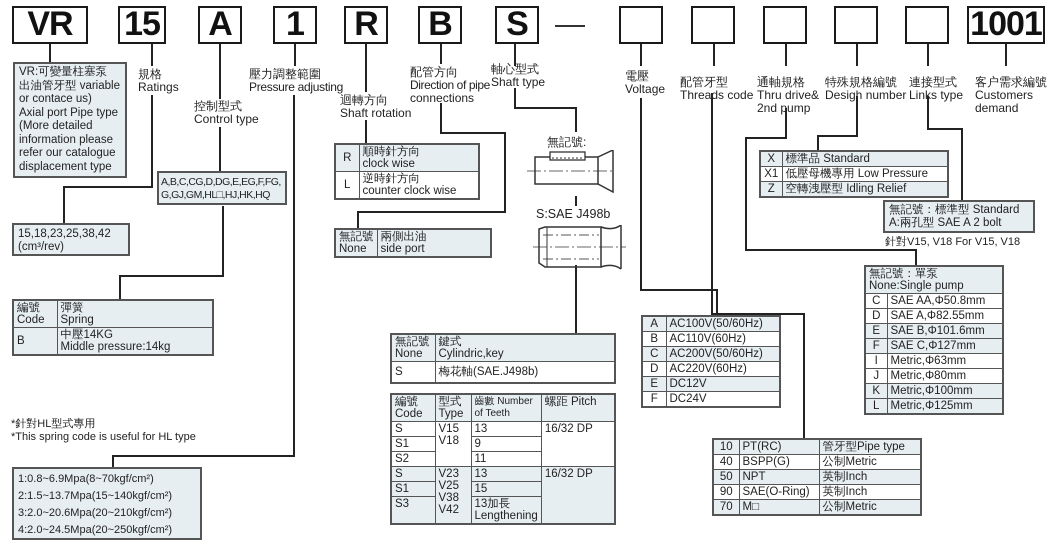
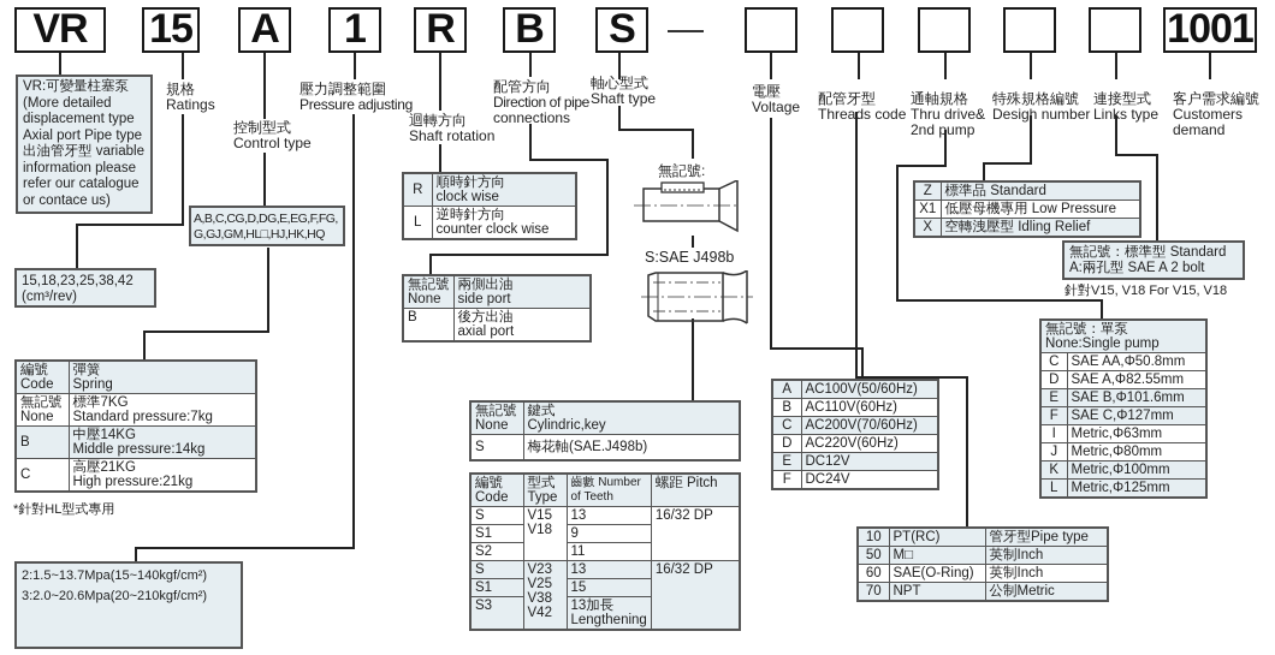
  VR
  15
  A
  1
  R
  B
  S
  1001
  規格
  Ratings
  控制型式
  Control type
  壓力調整範圍
  Pressure adjusting
  迴轉方向
  Shaft rotation
  配管方向
  Direction of pipe
  connections
  軸心型式
  Shaft type
  電壓
  Voltage
  配管牙型
  Threads code
  通軸規格
  Thru drive&
  2nd pump
  特殊規格編號
  Desigh number
  連接型式
  Links type
  客户需求編號
  Customers
  demand
  VR:可變量柱塞泵
- 出油管牙型 variable
+ (More detailed
- or contace us)
+ displacement type
  Axial port Pipe type
- (More detailed
+ 出油管牙型 variable
  information please
  refer our catalogue
- displacement type
+ or contace us)
  15,18,23,25,38,42
  (cm³/rev)
  A,B,C,CG,D,DG,E,EG,F,FG,
  G,GJ,GM,HL□,HJ,HK,HQ
  編號Code	彈簧Spring
+ 無記號None	標準7KGStandard pressure:7kg
  B	中壓14KGMiddle pressure:14kg
+ C	高壓21KGHigh pressure:21kg
  *針對HL型式專用
- *This spring code is useful for HL type
- 1:0.8~6.9Mpa(8~70kgf/cm²)
  2:1.5~13.7Mpa(15~140kgf/cm²)
  3:2.0~20.6Mpa(20~210kgf/cm²)
- 4:2.0~24.5Mpa(20~250kgf/cm²)
  R	順時針方向clock wise
  L	逆時針方向counter clock wise
  無記號None	兩側出油side port
+ B	後方出油axial port
  無記號:
  S:SAE J498b
  無記號None	鍵式Cylindric,key
  S	梅花軸(SAE.J498b)
  編號Code	型式Type	齒數 Numberof Teeth	螺距 Pitch
  S	V15V18	13	16/32 DP
  S1	9
  S2	11
  S	V23V25V38V42	13	16/32 DP
  S1	15
  S3	13加長 Lengthening
  A	AC100V(50/60Hz)
  B	AC110V(60Hz)
- C	AC200V(50/60Hz)
+ C	AC200V(70/60Hz)
  D	AC220V(60Hz)
  E	DC12V
  F	DC24V
- X	標準品 Standard
+ Z	標準品 Standard
  X1	低壓母機專用 Low Pressure
- Z	空轉洩壓型 Idling Relief
+ X	空轉洩壓型 Idling Relief
  無記號：標準型 Standard
  A:兩孔型 SAE A 2 bolt
  針對V15, V18 For V15, V18
  無記號：單泵None:Single pump
  C	SAE AA,Φ50.8mm
  D	SAE A,Φ82.55mm
  E	SAE B,Φ101.6mm
  F	SAE C,Φ127mm
  I	Metric,Φ63mm
  J	Metric,Φ80mm
  K	Metric,Φ100mm
  L	Metric,Φ125mm
  10	PT(RC)	管牙型Pipe type
- 40	BSPP(G)	公制Metric
- 50	NPT	英制Inch
+ 50	M□	英制Inch
- 90	SAE(O-Ring)	英制Inch
+ 60	SAE(O-Ring)	英制Inch
- 70	M□	公制Metric
+ 70	NPT	公制Metric
